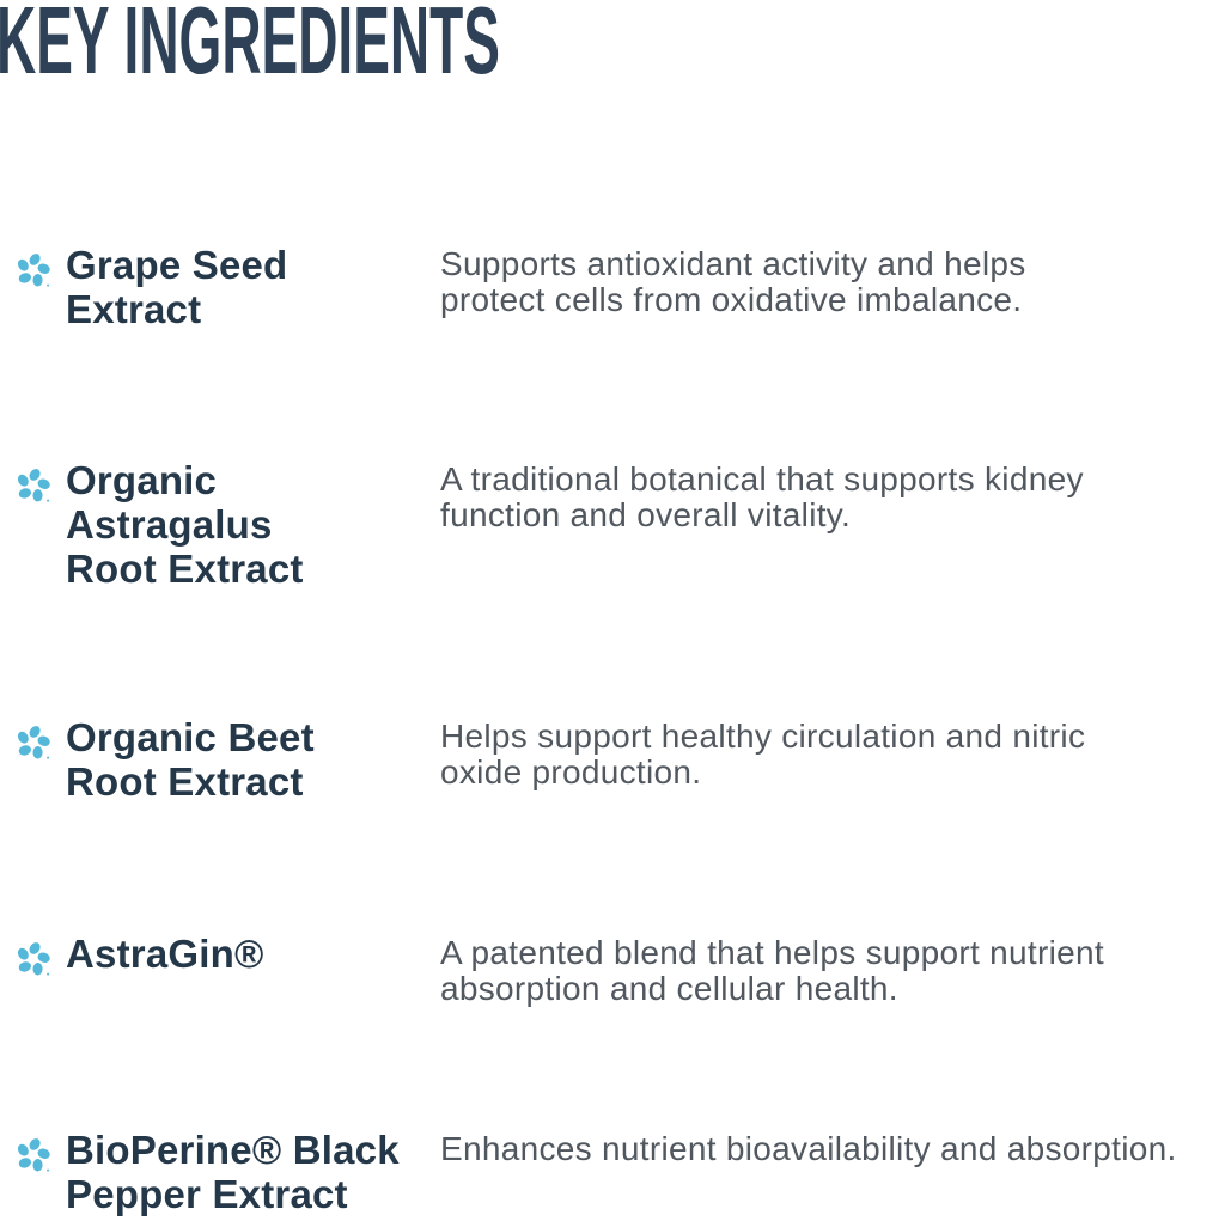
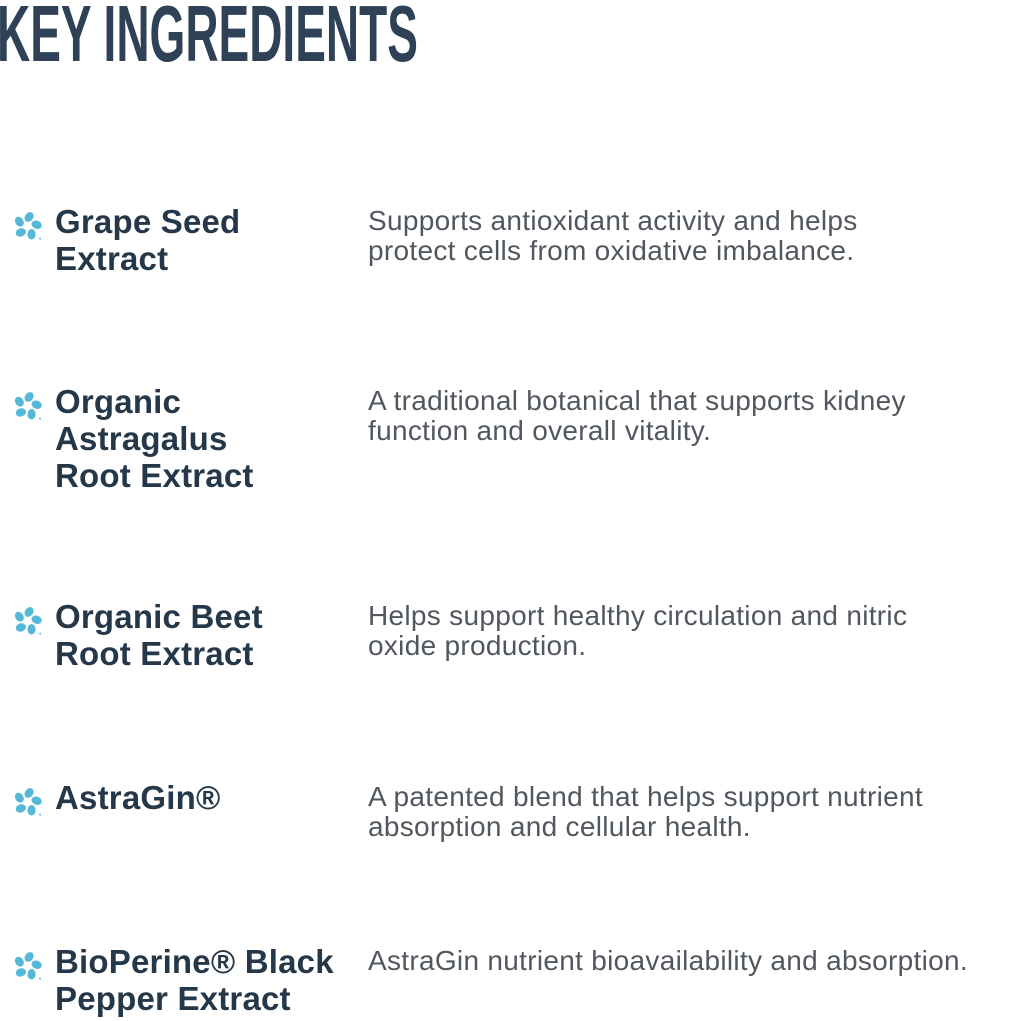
  KEY INGREDIENTS
  Grape Seed
  Extract
  Supports antioxidant activity and helps
  protect cells from oxidative imbalance.
  Organic
  Astragalus
  Root Extract
  A traditional botanical that supports kidney
  function and overall vitality.
  Organic Beet
  Root Extract
  Helps support healthy circulation and nitric
  oxide production.
  AstraGin®
  A patented blend that helps support nutrient
  absorption and cellular health.
  BioPerine® Black
  Pepper Extract
- Enhances nutrient bioavailability and absorption.
+ AstraGin nutrient bioavailability and absorption.
